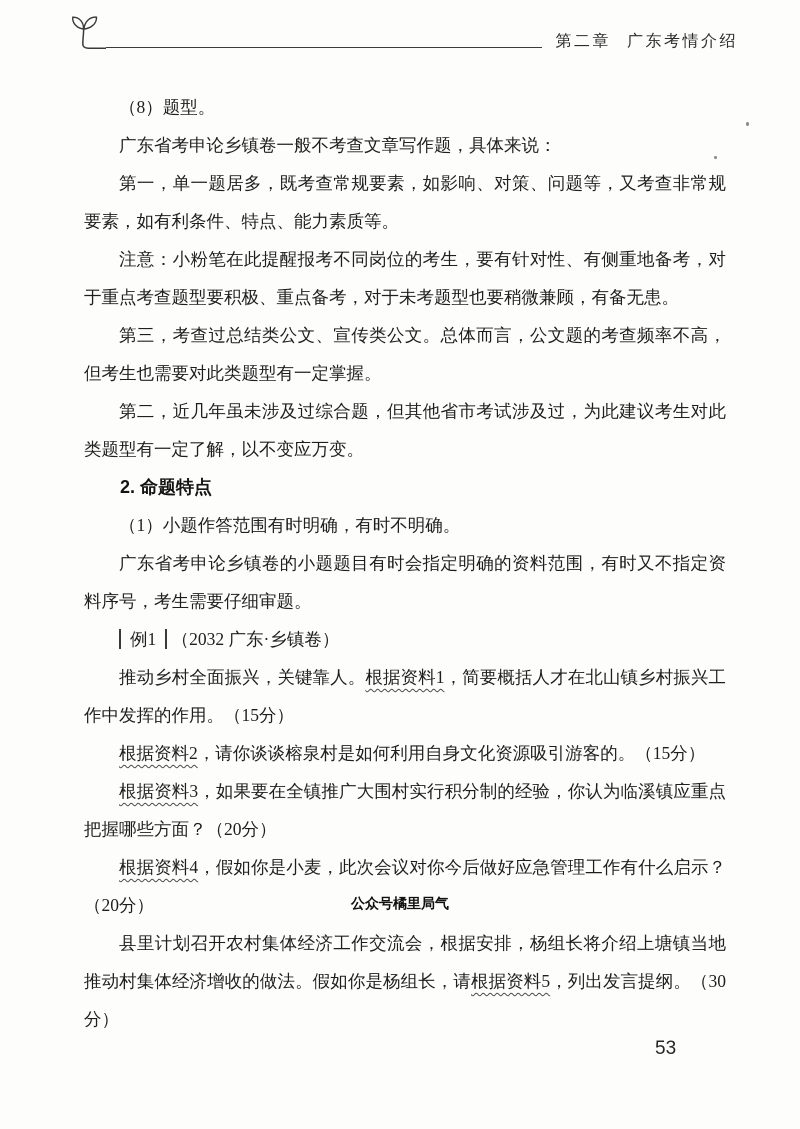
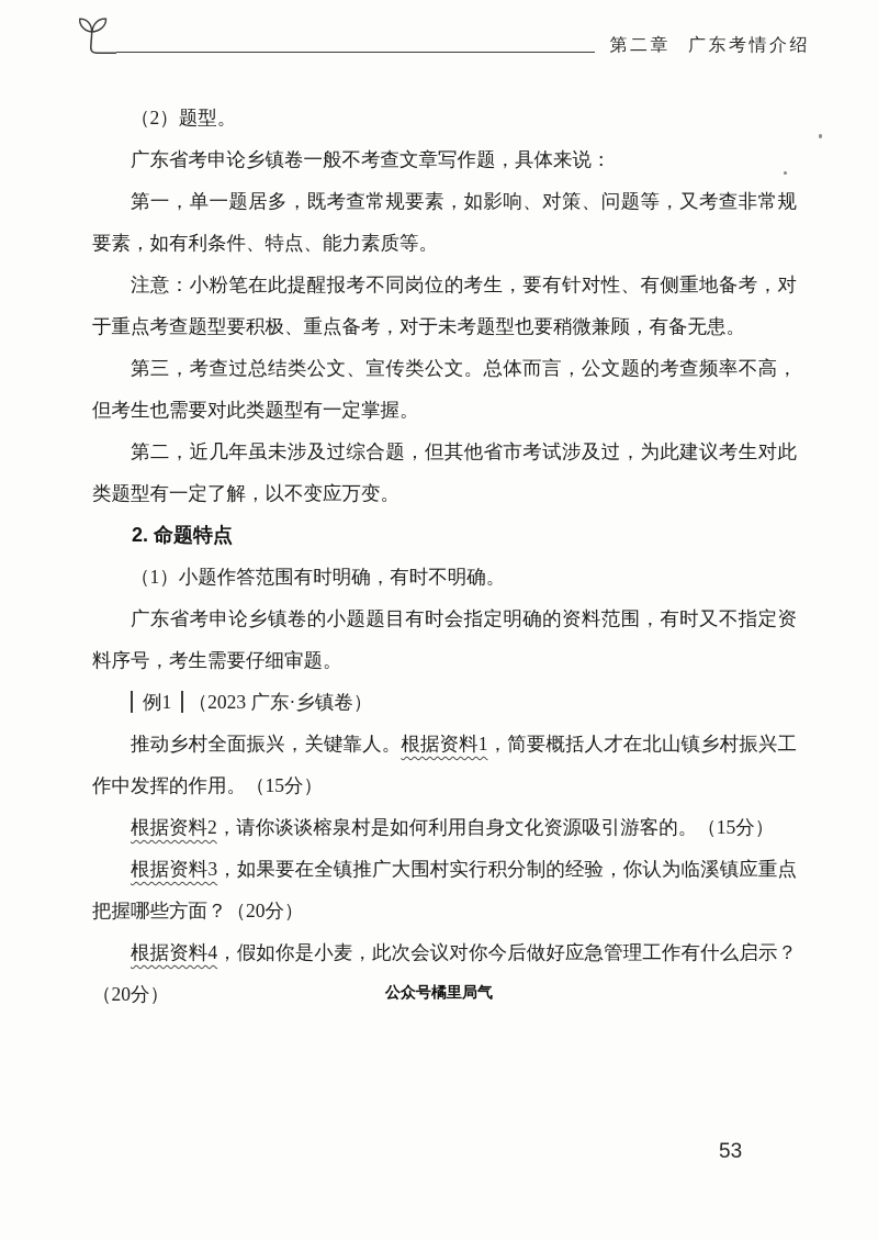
  第二章 广东考情介绍
- （8）题型。
+ （2）题型。
  广东省考申论乡镇卷一般不考查文章写作题，具体来说：
  第一，单一题居多，既考查常规要素，如影响、对策、问题等，又考查非常规要素，如有利条件、特点、能力素质等。
  注意：小粉笔在此提醒报考不同岗位的考生，要有针对性、有侧重地备考，对于重点考查题型要积极、重点备考，对于未考题型也要稍微兼顾，有备无患。
  第三，考查过总结类公文、宣传类公文。总体而言，公文题的考查频率不高，但考生也需要对此类题型有一定掌握。
  第二，近几年虽未涉及过综合题，但其他省市考试涉及过，为此建议考生对此类题型有一定了解，以不变应万变。
  2. 命题特点
  （1）小题作答范围有时明确，有时不明确。
  广东省考申论乡镇卷的小题题目有时会指定明确的资料范围，有时又不指定资料序号，考生需要仔细审题。
- 例1 （2032 广东·乡镇卷）
+ 例1 （2023 广东·乡镇卷）
  推动乡村全面振兴，关键靠人。根据资料1，简要概括人才在北山镇乡村振兴工作中发挥的作用。（15分）
  根据资料2，请你谈谈榕泉村是如何利用自身文化资源吸引游客的。（15分）
  根据资料3，如果要在全镇推广大围村实行积分制的经验，你认为临溪镇应重点把握哪些方面？（20分）
  根据资料4，假如你是小麦，此次会议对你今后做好应急管理工作有什么启示？（20分）
- 县里计划召开农村集体经济工作交流会，根据安排，杨组长将介绍上塘镇当地推动村集体经济增收的做法。假如你是杨组长，请根据资料5，列出发言提纲。（30分）
  公众号橘里局气
  53
